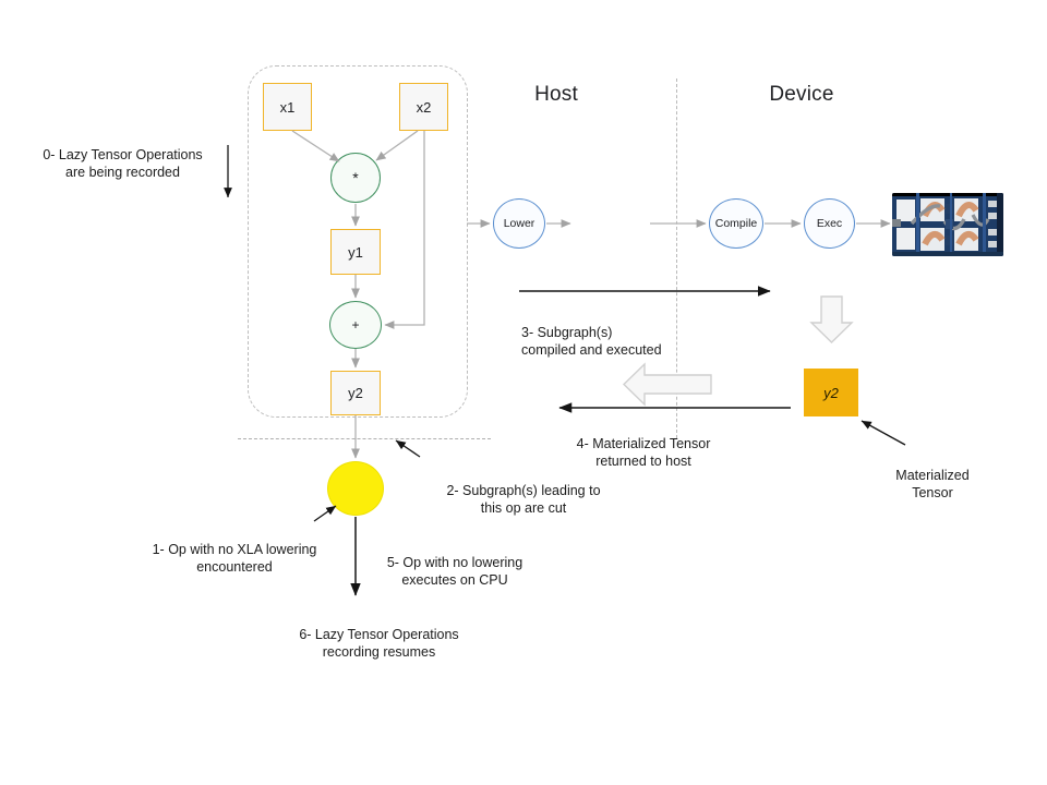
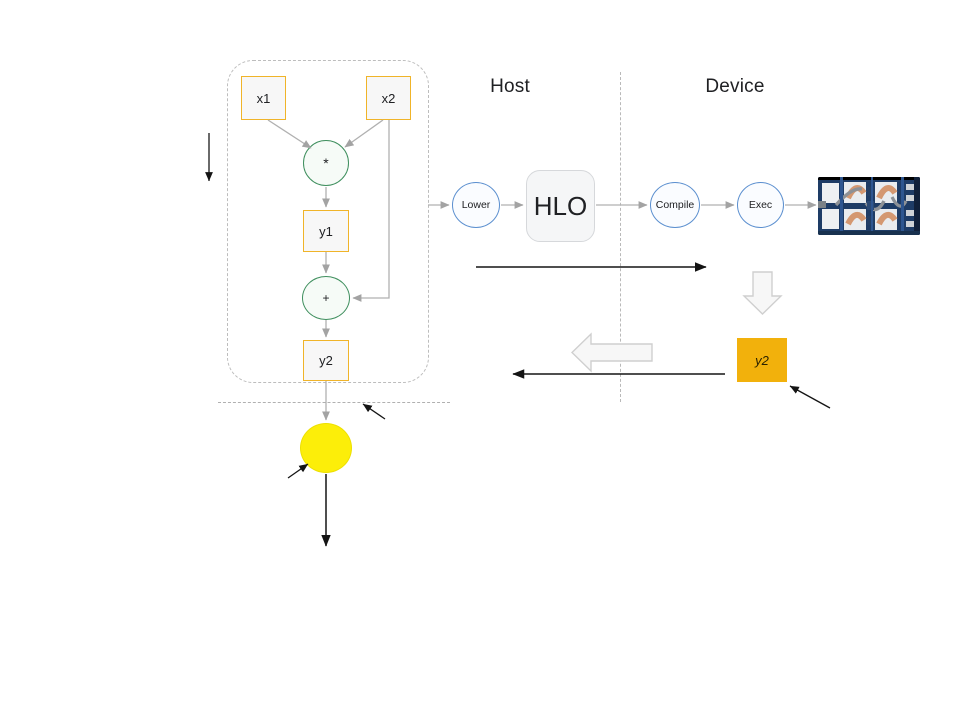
  x1
  x2
  *
  y1
  +
  y2
  Host
  Device
  Lower
+ HLO
  Compile
  Exec
  y2
- 0- Lazy Tensor Operations
- are being recorded
- 1- Op with no XLA lowering
- encountered
- 2- Subgraph(s) leading to
- this op are cut
- 3- Subgraph(s)
- compiled and executed
- 4- Materialized Tensor
- returned to host
- 5- Op with no lowering
- executes on CPU
- 6- Lazy Tensor Operations
- recording resumes
- Materialized
- Tensor
